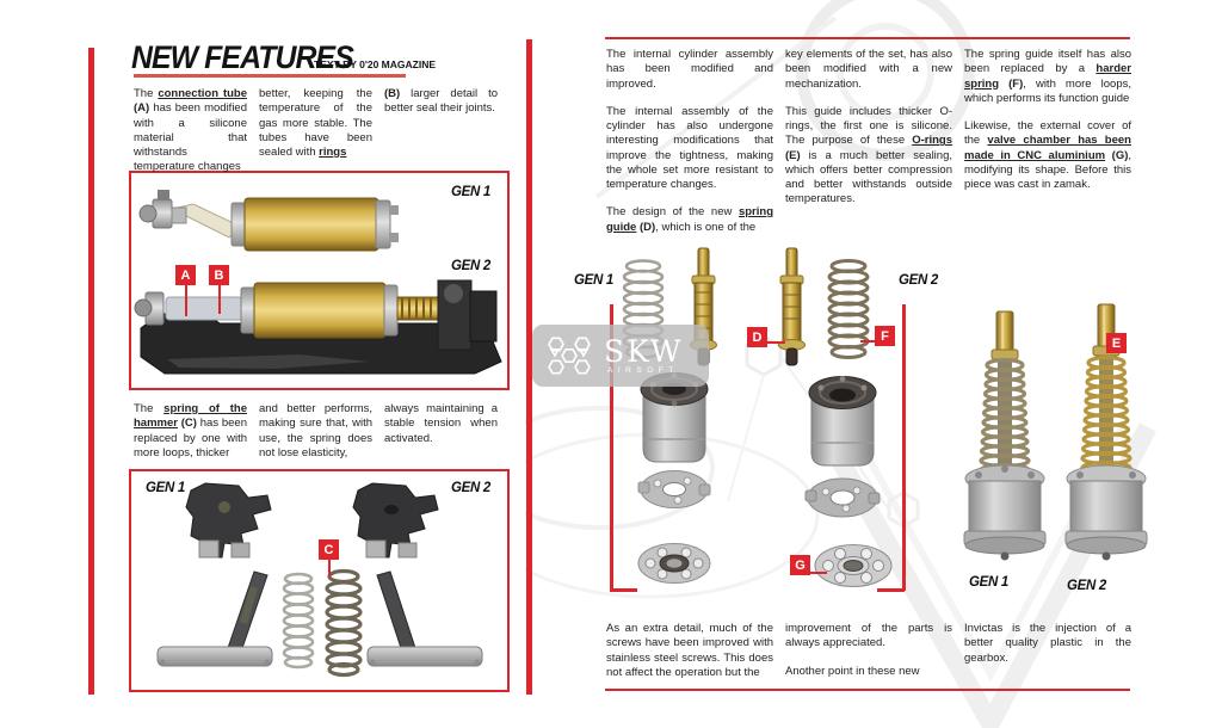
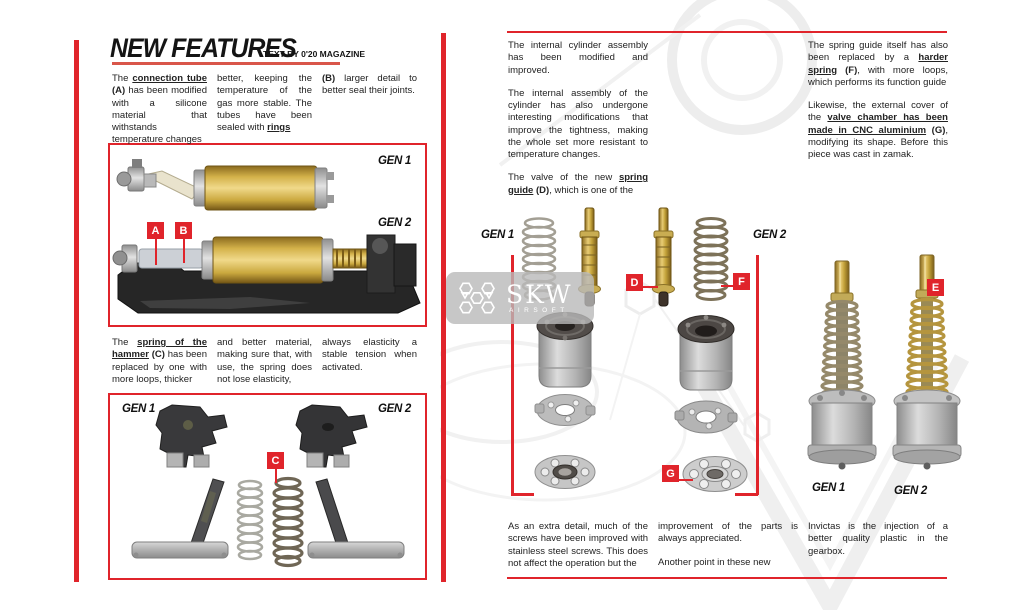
  NEW FEATURES
  TEXT BY 0'20 MAGAZINE
  The connection tube (A) has been modified with a silicone material that withstands temperature changes
  better, keeping the temperature of the gas more stable. The tubes have been sealed with rings
  (B) larger detail to better seal their joints.
  GEN 1
  GEN 2
  A
  B
  The spring of the hammer (C) has been replaced by one with more loops, thicker
- and better performs, making sure that, with use, the spring does not lose elasticity,
+ and better material, making sure that, with use, the spring does not lose elasticity,
- always maintaining a stable tension when activated.
+ always elasticity a stable tension when activated.
  GEN 1
  GEN 2
  C
  The internal cylinder assembly has been modified and improved.
  The internal assembly of the cylinder has also undergone interesting modifications that improve the tightness, making the whole set more resistant to temperature changes.
- The design of the new spring guide (D), which is one of the
+ The valve of the new spring guide (D), which is one of the
- key elements of the set, has also been modified with a new mechanization.
- This guide includes thicker O-rings, the first one is silicone. The purpose of these O-rings (E) is a much better sealing, which offers better compression and better withstands outside temperatures.
  The spring guide itself has also been replaced by a harder spring (F), with more loops, which performs its function guide
  Likewise, the external cover of the valve chamber has been made in CNC aluminium (G), modifying its shape. Before this piece was cast in zamak.
  GEN 1
  GEN 2
  GEN 1
  GEN 2
  D
  F
  G
  E
  As an extra detail, much of the screws have been improved with stainless steel screws. This does not affect the operation but the
  improvement of the parts is always appreciated.
  Another point in these new
  Invictas is the injection of a better quality plastic in the gearbox.
  SKW
